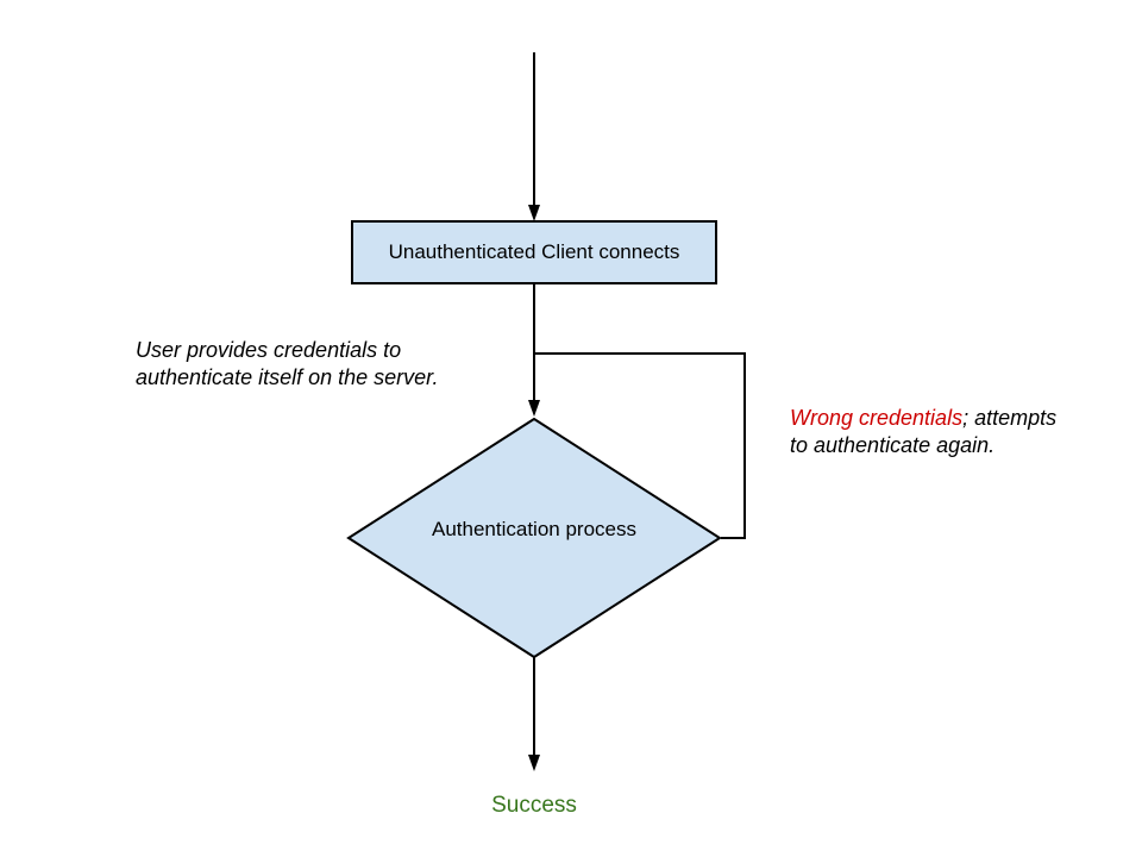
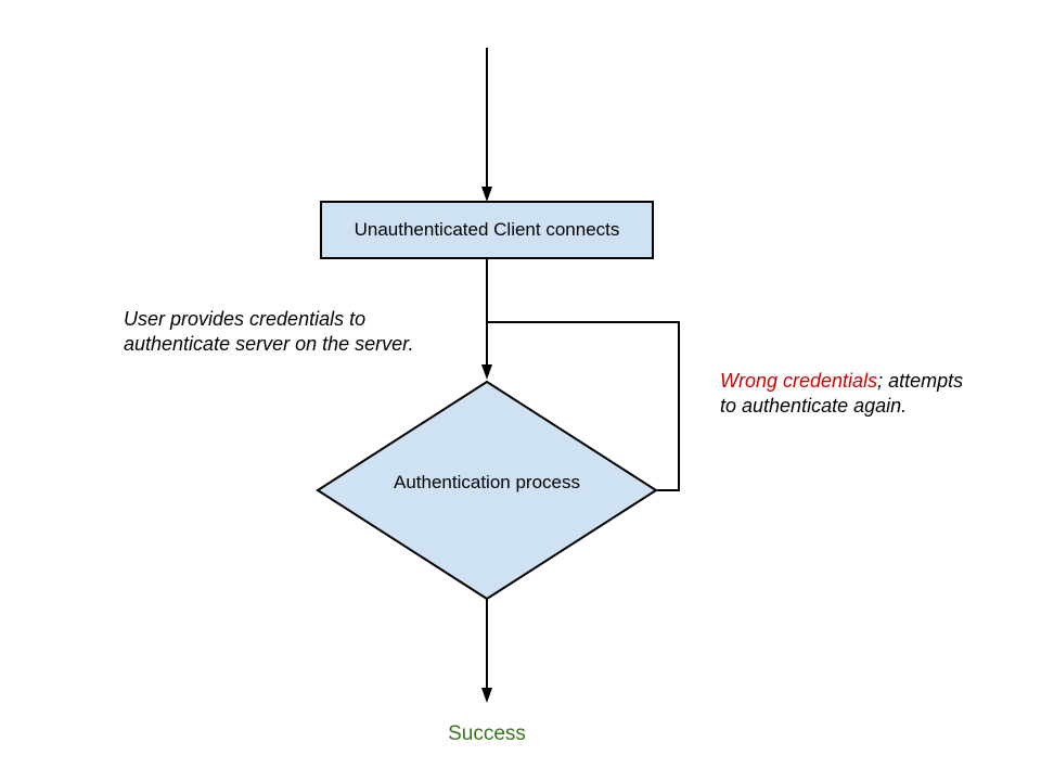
  Unauthenticated Client connects
  Authentication process
  User provides credentials to
- authenticate itself on the server.
+ authenticate server on the server.
  Wrong credentials; attempts
  to authenticate again.
  Success
